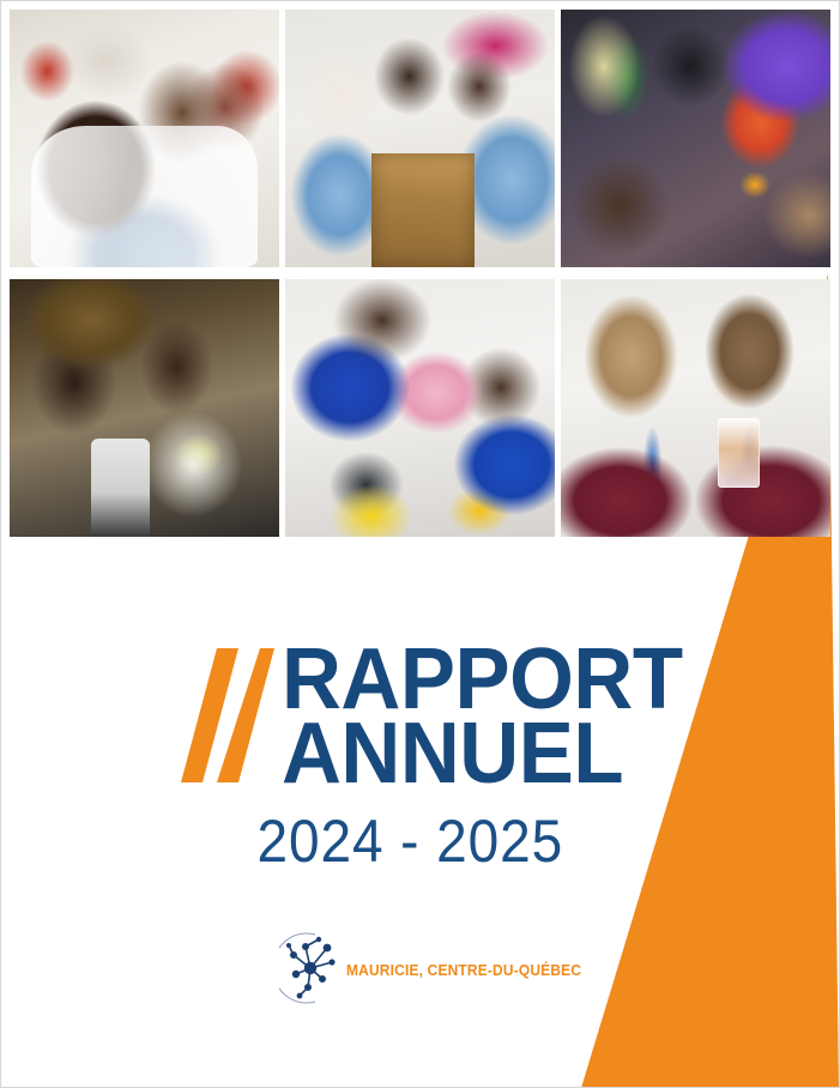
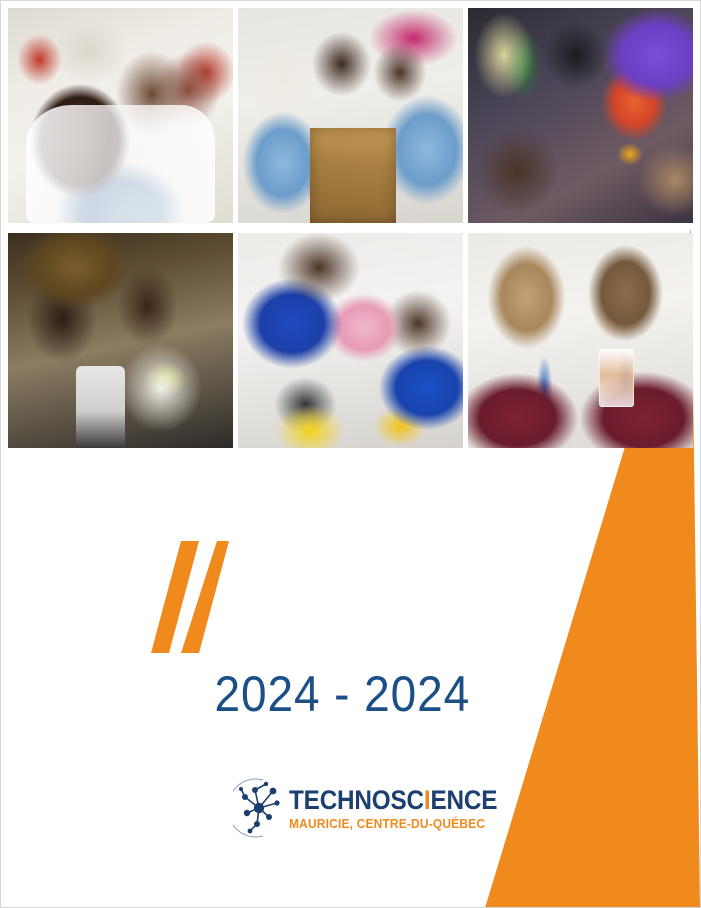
- RAPPORT
- ANNUEL
- 2024 - 2025
+ 2024 - 2024
+ TECHNOSCIENCE
  MAURICIE, CENTRE-DU-QUÉBEC
